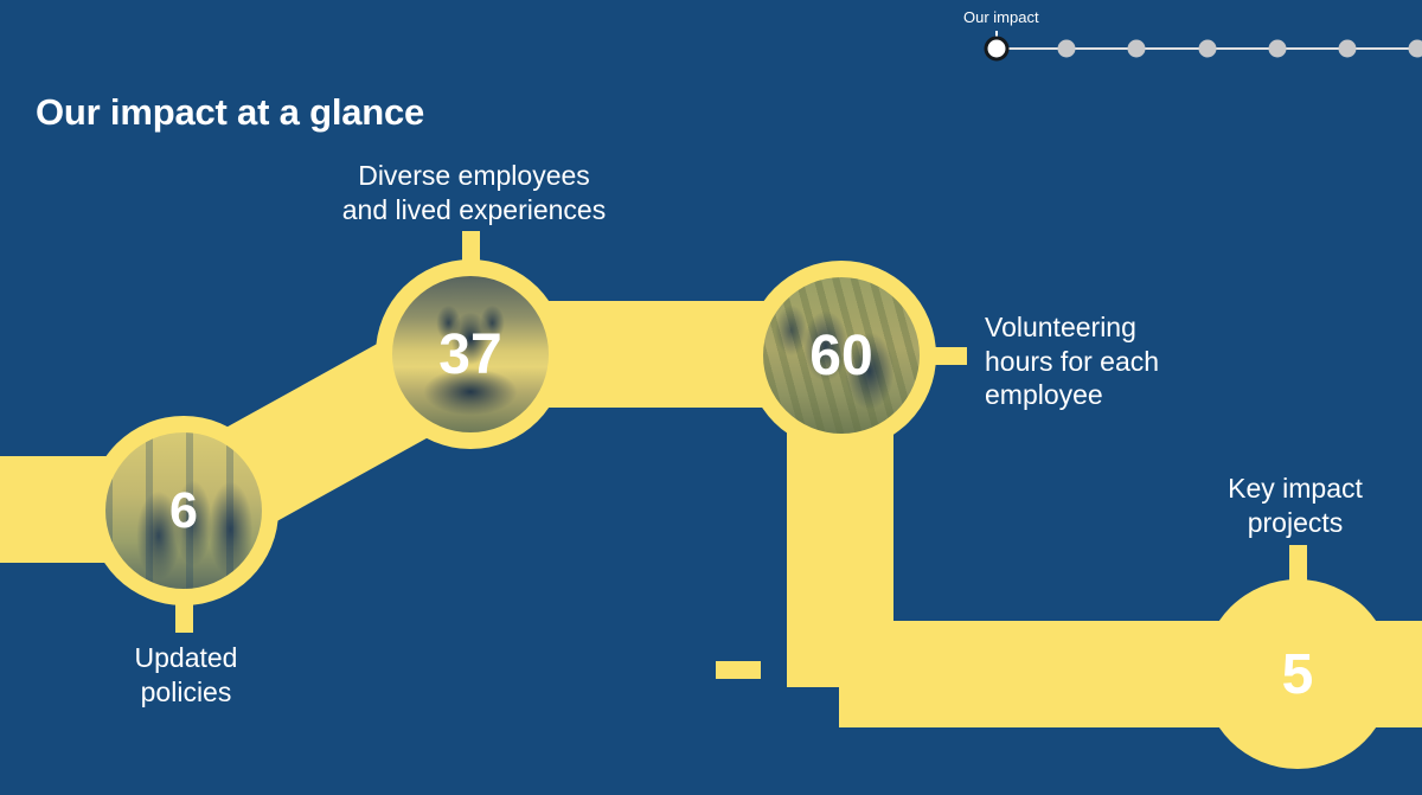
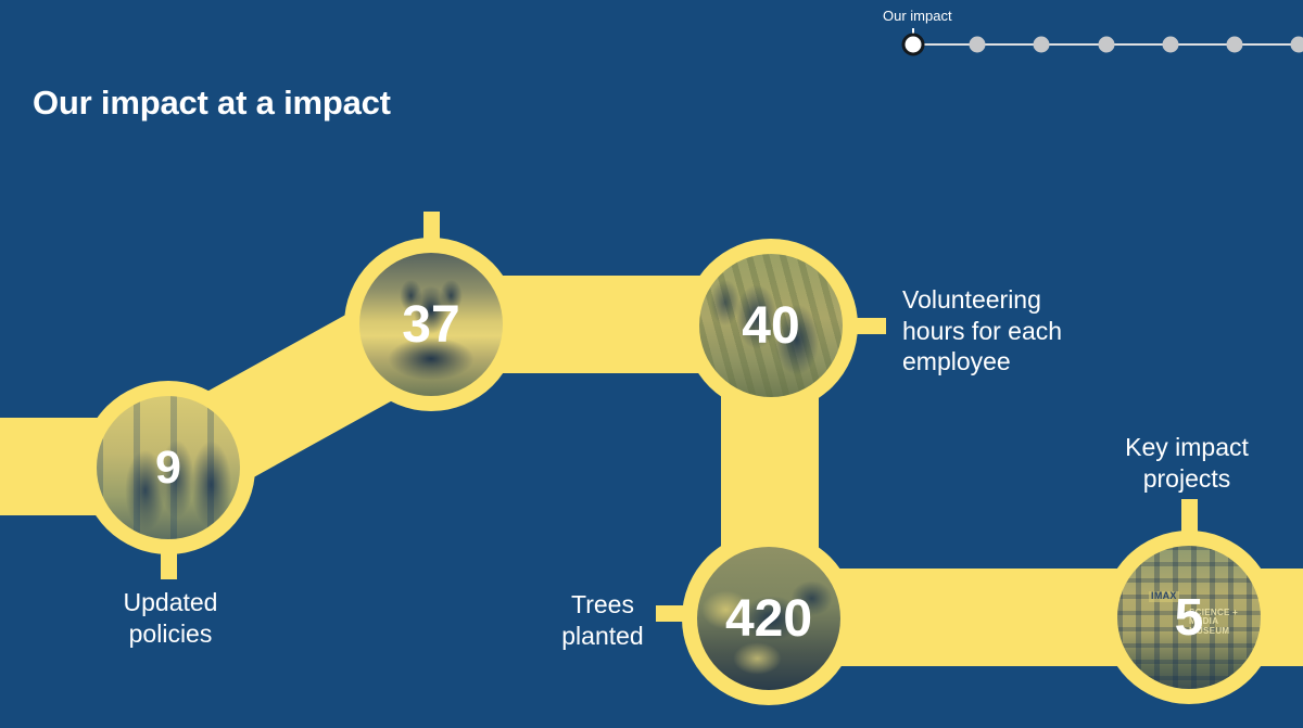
- 6
+ 9
  37
- 60
+ 40
+ 420
+ IMAX
+ SCIENCE +
+ MEDIA
+ MUSEUM
  5
  Updated
  policies
- Diverse employees
- and lived experiences
  Volunteering
  hours for each
  employee
+ Trees
+ planted
  Key impact
  projects
- Our impact at a glance
+ Our impact at a impact
  Our impact
